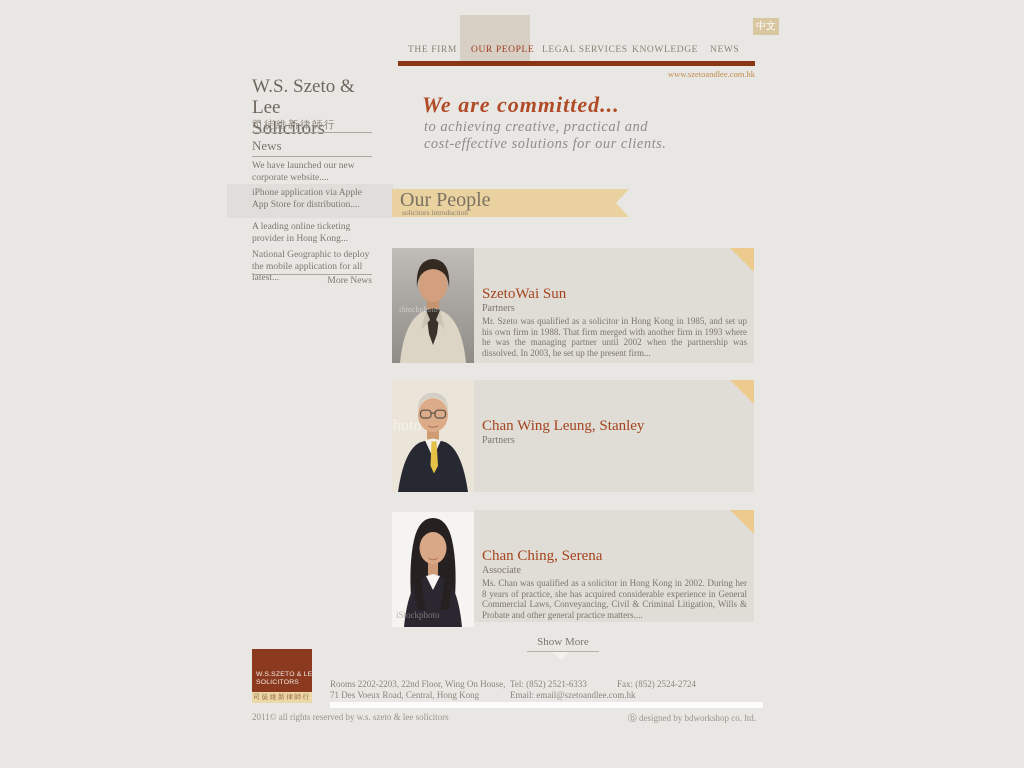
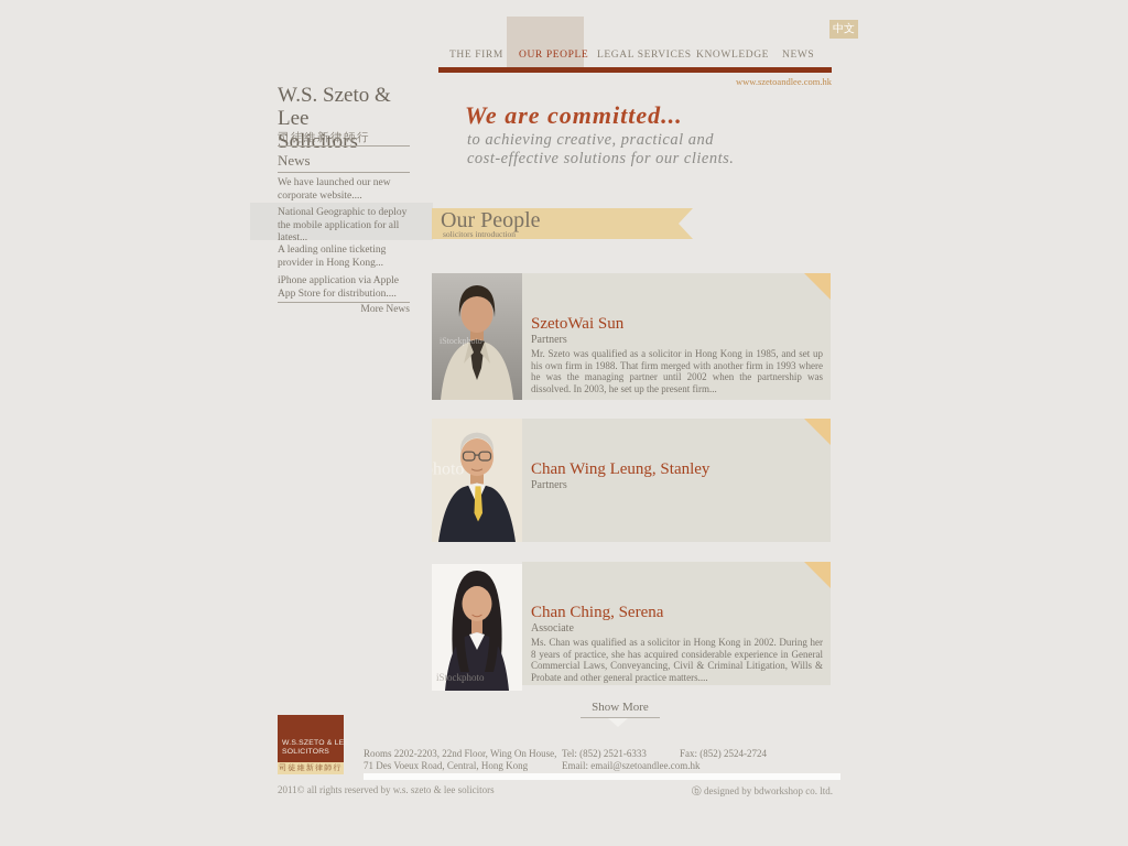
  中文
  THE FIRM
  OUR PEOPLE
  LEGAL SERVICES
  KNOWLEDGE
  NEWS
  www.szetoandlee.com.hk
  W.S. Szeto & Lee
  Solicitors
  司徒維新律師行
  News
  We have launched our new corporate website....
- iPhone application via Apple App Store for distribution....
+ National Geographic to deploy the mobile application for all latest...
  A leading online ticketing provider in Hong Kong...
- National Geographic to deploy the mobile application for all latest...
+ iPhone application via Apple App Store for distribution....
  More News
  We are committed...
  to achieving creative, practical and
  cost-effective solutions for our clients.
  Our People
  solicitors introduction
  iStockphoto
  SzetoWai Sun
  Partners
  Mr. Szeto was qualified as a solicitor in Hong Kong in 1985, and set up his own firm in 1988. That firm merged with another firm in 1993 where he was the managing partner until 2002 when the partnership was dissolved. In 2003, he set up the present firm...
  hoto
  Chan Wing Leung, Stanley
  Partners
  iStockphoto
  Chan Ching, Serena
  Associate
  Ms. Chan was qualified as a solicitor in Hong Kong in 2002. During her 8 years of practice, she has acquired considerable experience in General Commercial Laws, Conveyancing, Civil & Criminal Litigation, Wills & Probate and other general practice matters....
  Show More
  司徒維新律師行
  Rooms 2202-2203, 22nd Floor, Wing On House,
  71 Des Voeux Road, Central, Hong Kong
  Tel: (852) 2521-6333
  Fax: (852) 2524-2724
  Email: email@szetoandlee.com.hk
  2011© all rights reserved by w.s. szeto & lee solicitors
  ⓑ designed by bdworkshop co. ltd.
